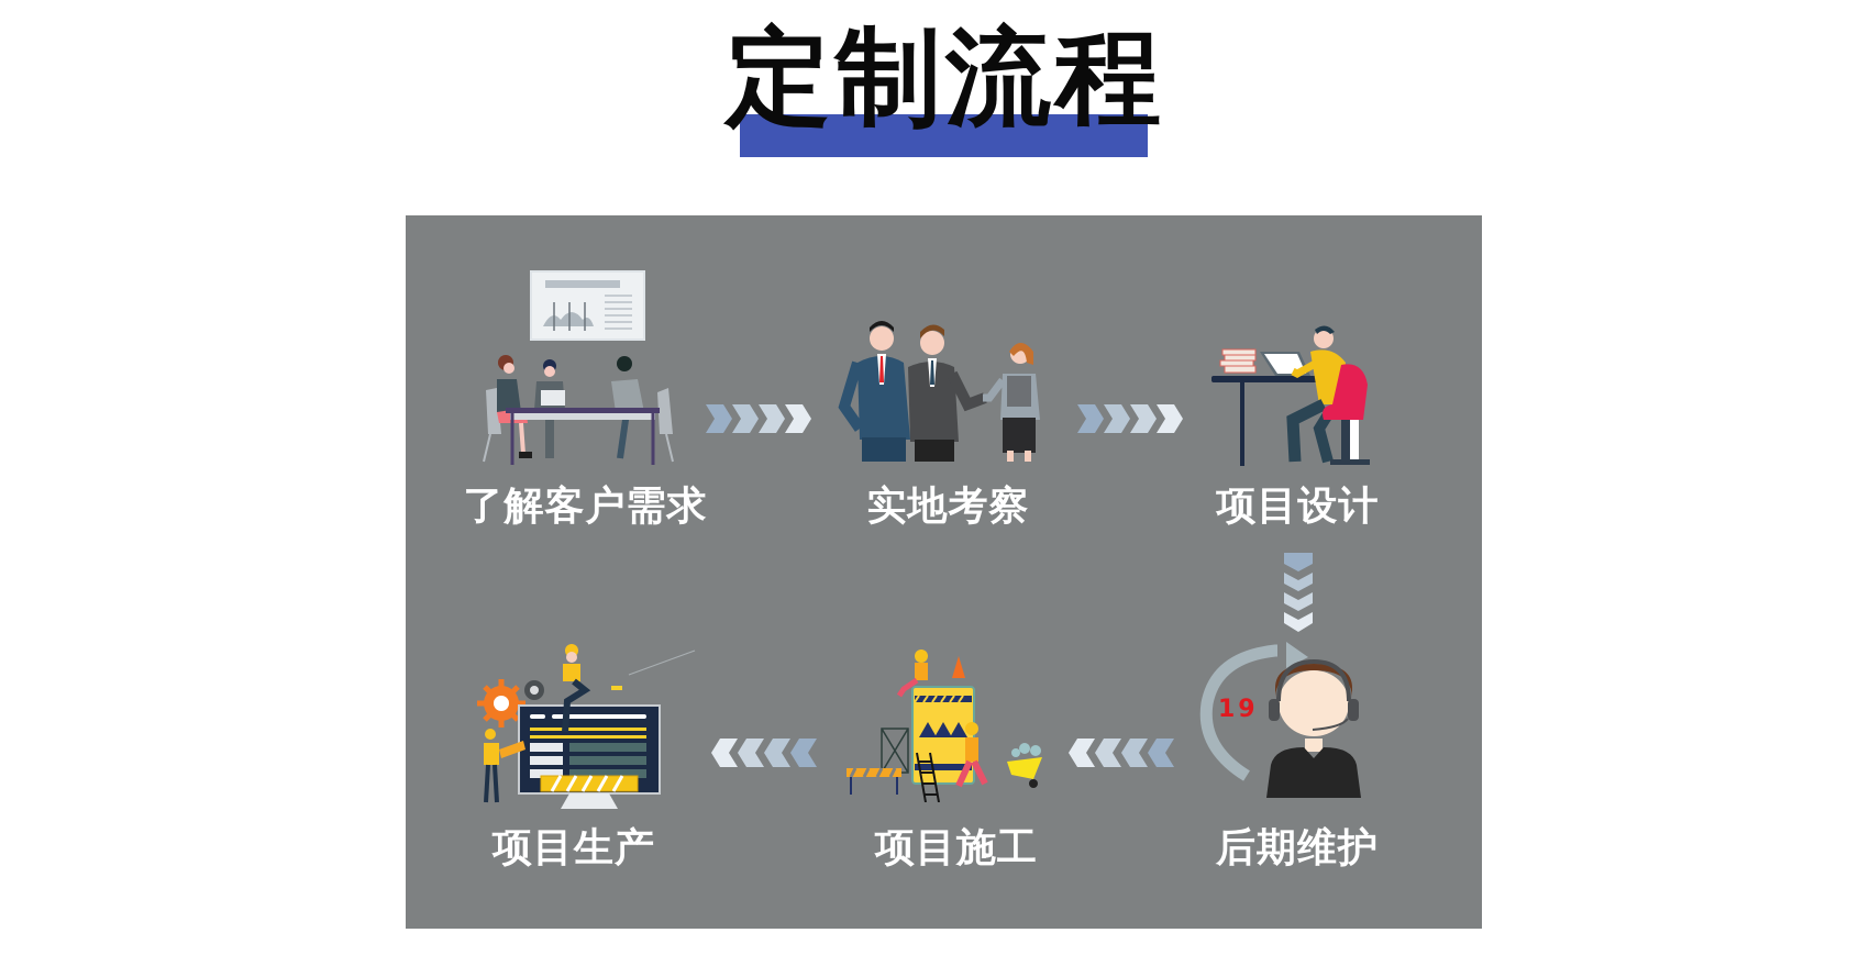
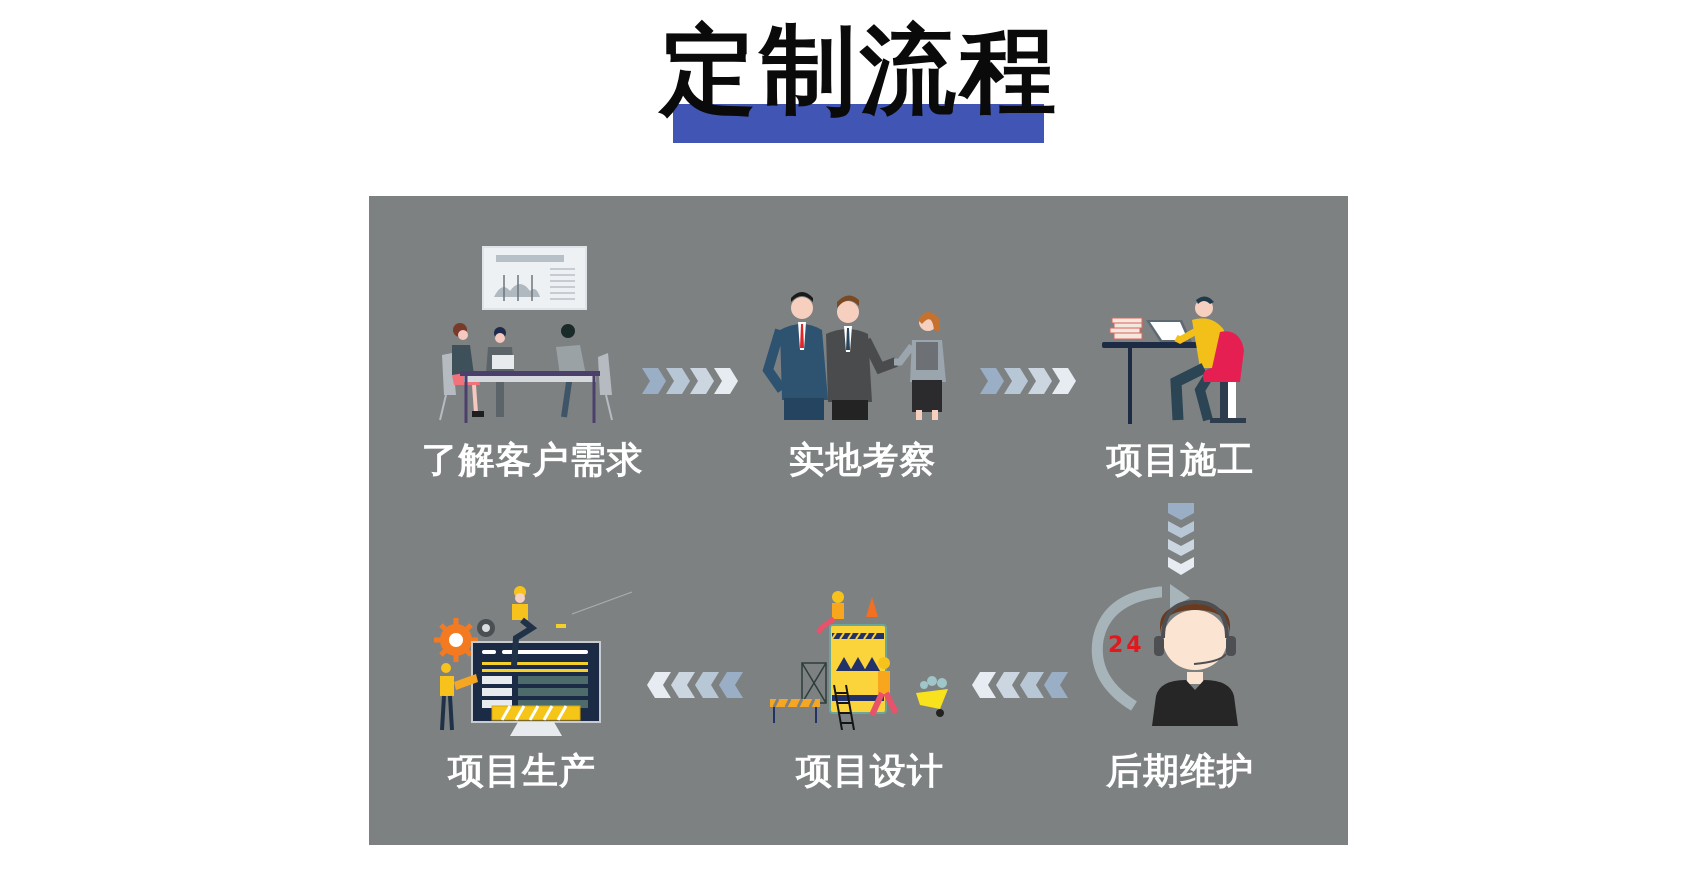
  定制流程
  了解客户需求
  实地考察
- 项目设计
+ 项目施工
- 19
+ 24
  后期维护
- 项目施工
+ 项目设计
  项目生产
